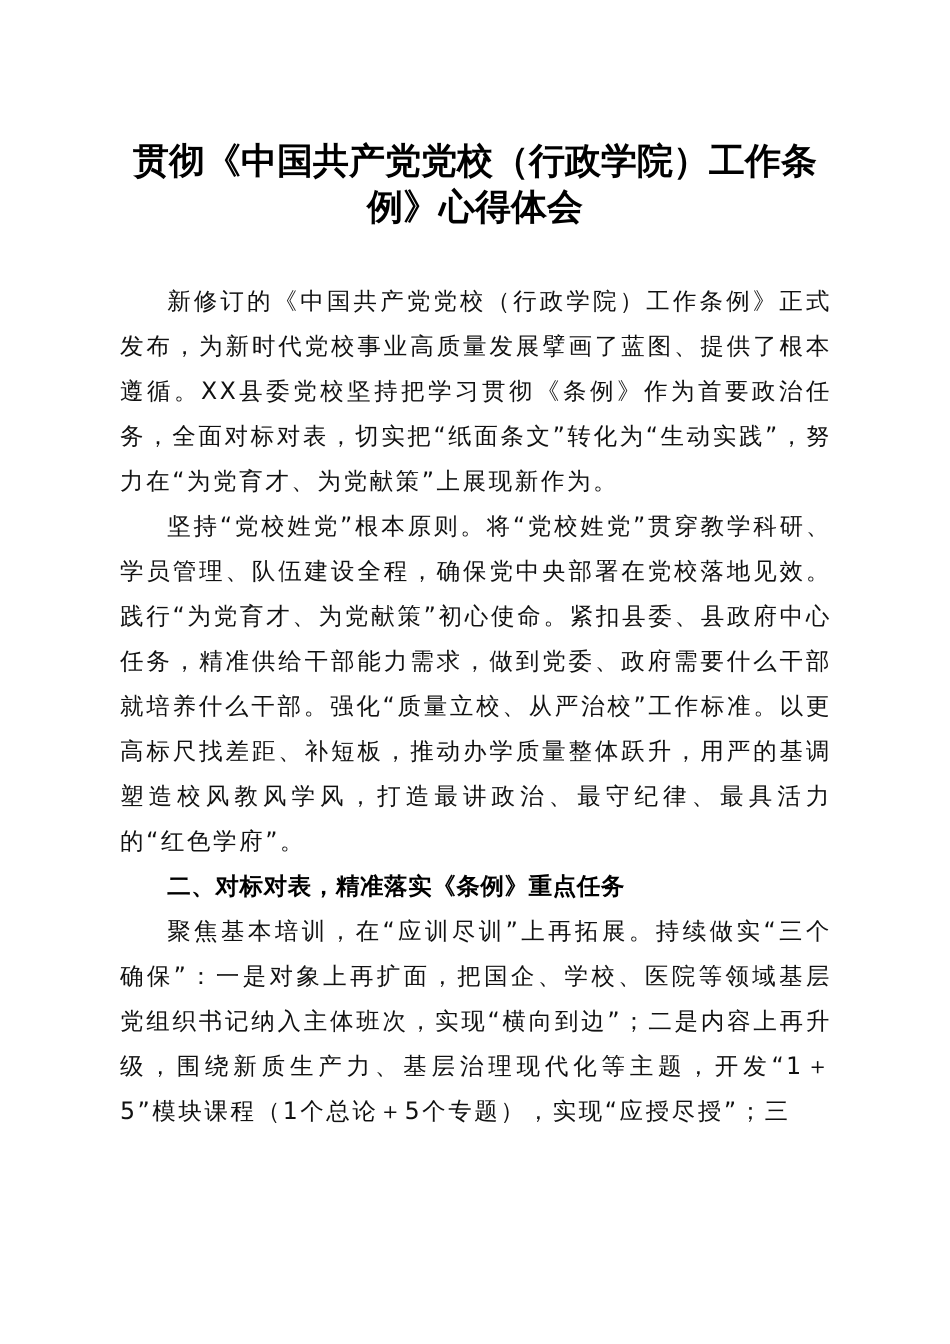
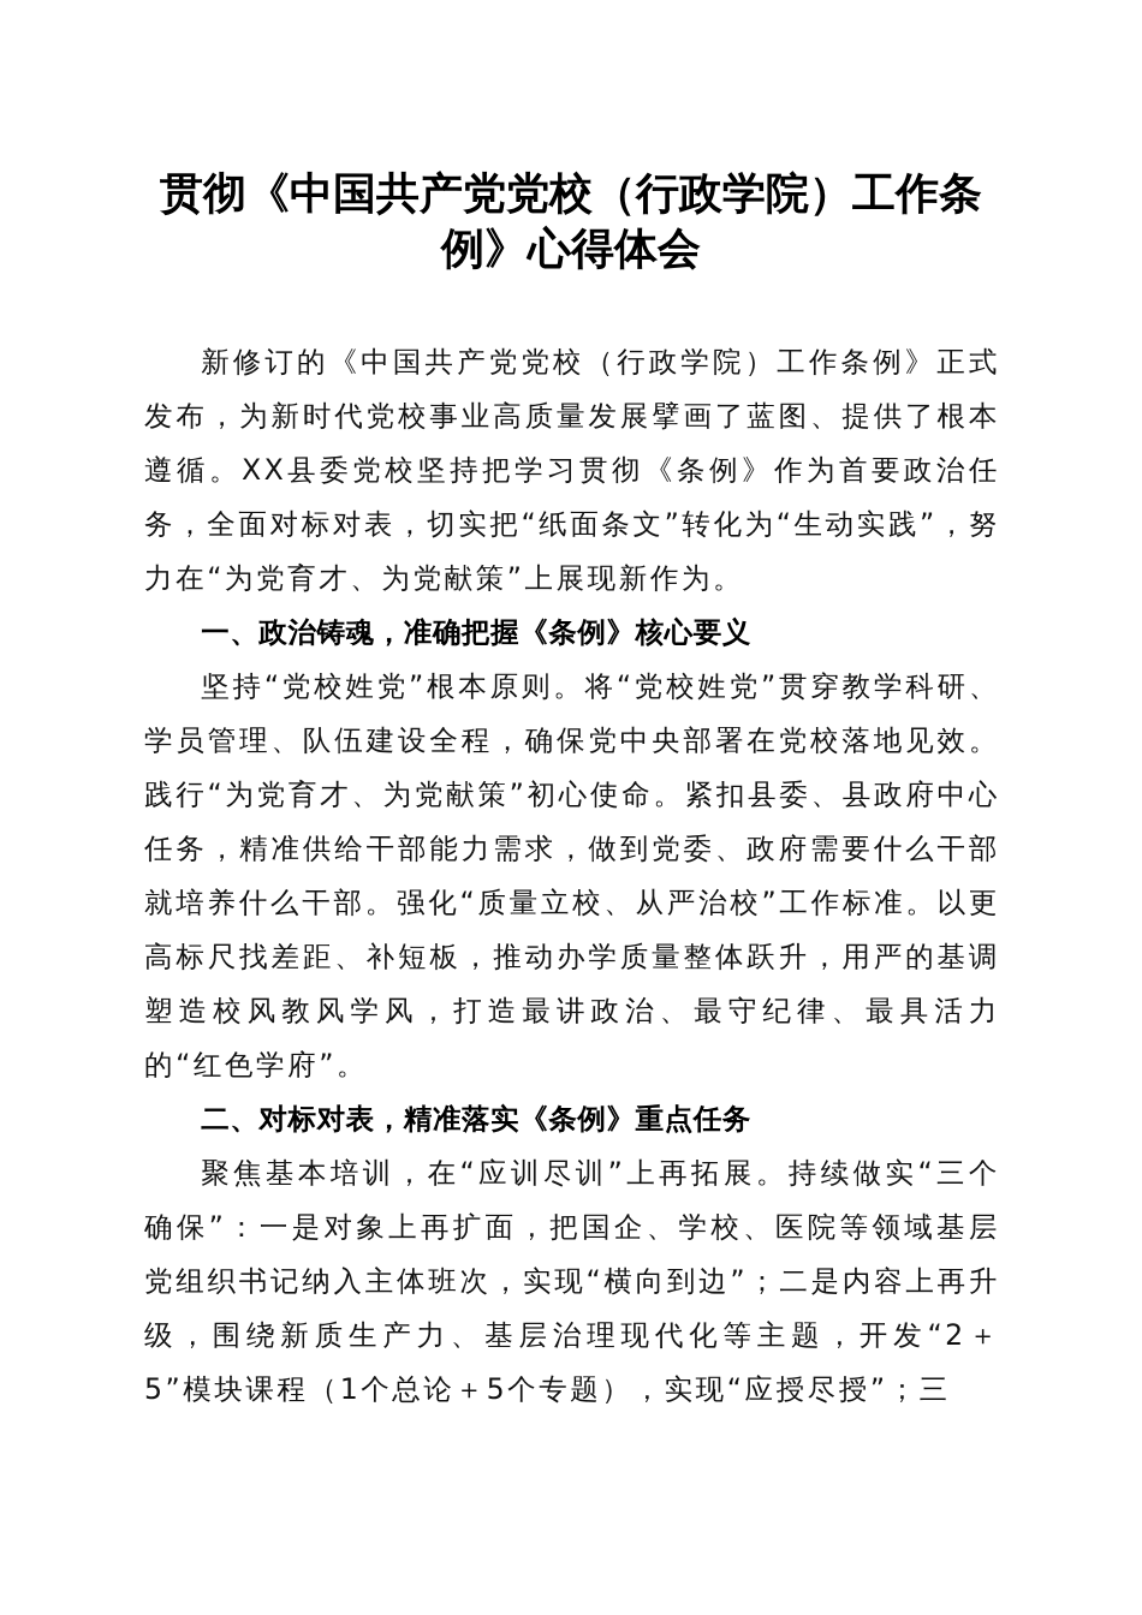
  贯彻《中国共产党党校（行政学院）工作条例》心得体会
  新修订的《中国共产党党校（行政学院）工作条例》正式发布，为新时代党校事业高质量发展擘画了蓝图、提供了根本遵循。XX县委党校坚持把学习贯彻《条例》作为首要政治任务，全面对标对表，切实把“纸面条文”转化为“生动实践”，努力在“为党育才、为党献策”上展现新作为。
+ 一、政治铸魂，准确把握《条例》核心要义
  坚持“党校姓党”根本原则。将“党校姓党”贯穿教学科研、学员管理、队伍建设全程，确保党中央部署在党校落地见效。践行“为党育才、为党献策”初心使命。紧扣县委、县政府中心任务，精准供给干部能力需求，做到党委、政府需要什么干部就培养什么干部。强化“质量立校、从严治校”工作标准。以更高标尺找差距、补短板，推动办学质量整体跃升，用严的基调塑造校风教风学风，打造最讲政治、最守纪律、最具活力的“红色学府”。
  二、对标对表，精准落实《条例》重点任务
- 聚焦基本培训，在“应训尽训”上再拓展。持续做实“三个确保”：一是对象上再扩面，把国企、学校、医院等领域基层党组织书记纳入主体班次，实现“横向到边”；二是内容上再升级，围绕新质生产力、基层治理现代化等主题，开发“1＋5”模块课程（1个总论＋5个专题），实现“应授尽授”；三
+ 聚焦基本培训，在“应训尽训”上再拓展。持续做实“三个确保”：一是对象上再扩面，把国企、学校、医院等领域基层党组织书记纳入主体班次，实现“横向到边”；二是内容上再升级，围绕新质生产力、基层治理现代化等主题，开发“2＋5”模块课程（1个总论＋5个专题），实现“应授尽授”；三
